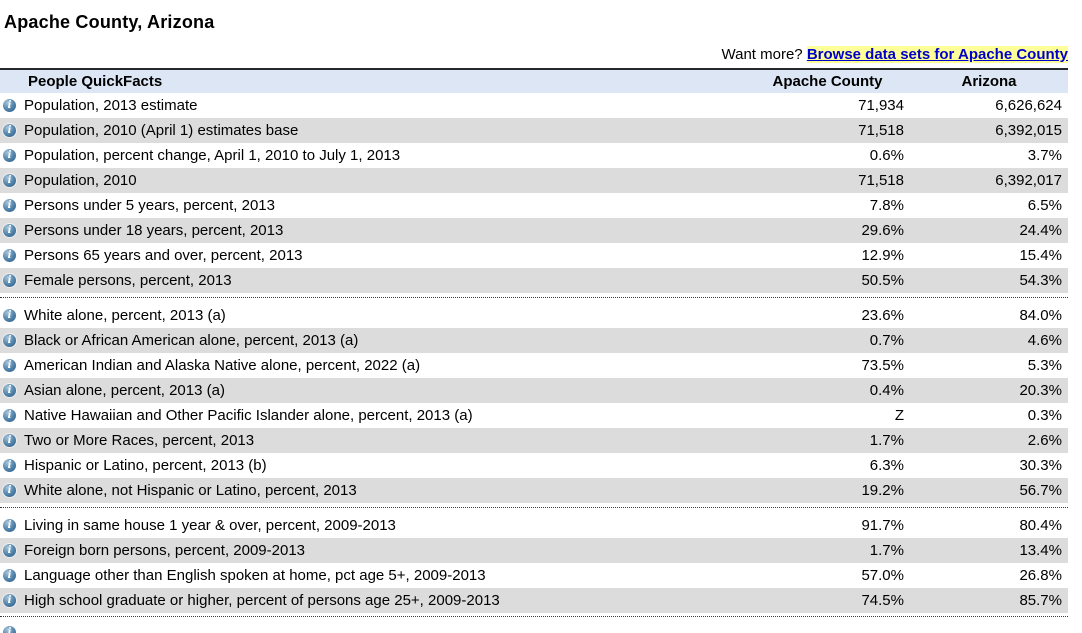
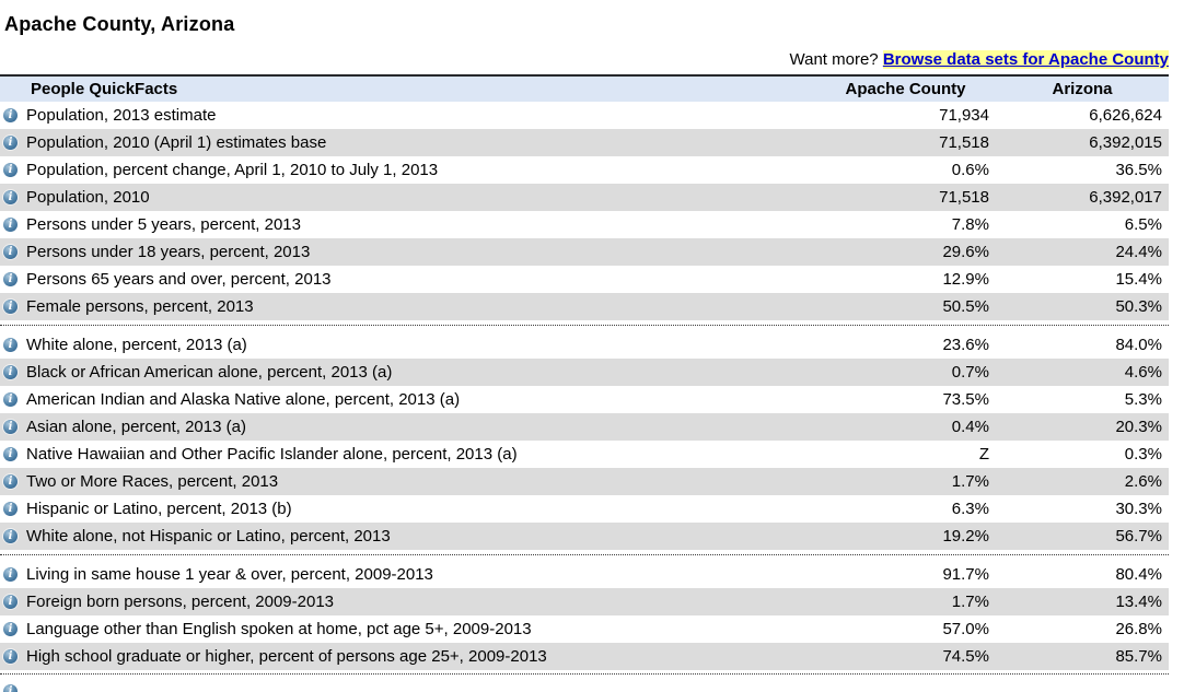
  Apache County, Arizona
  Want more? Browse data sets for Apache County
  People QuickFacts
  Apache County
  Arizona
  i
  Population, 2013 estimate
  71,934
  6,626,624
  i
  Population, 2010 (April 1) estimates base
  71,518
  6,392,015
  i
  Population, percent change, April 1, 2010 to July 1, 2013
  0.6%
- 3.7%
+ 36.5%
  i
  Population, 2010
  71,518
  6,392,017
  i
  Persons under 5 years, percent, 2013
  7.8%
  6.5%
  i
  Persons under 18 years, percent, 2013
  29.6%
  24.4%
  i
  Persons 65 years and over, percent, 2013
  12.9%
  15.4%
  i
  Female persons, percent, 2013
  50.5%
- 54.3%
+ 50.3%
  i
  White alone, percent, 2013 (a)
  23.6%
  84.0%
  i
  Black or African American alone, percent, 2013 (a)
  0.7%
  4.6%
  i
- American Indian and Alaska Native alone, percent, 2022 (a)
+ American Indian and Alaska Native alone, percent, 2013 (a)
  73.5%
  5.3%
  i
  Asian alone, percent, 2013 (a)
  0.4%
  20.3%
  i
  Native Hawaiian and Other Pacific Islander alone, percent, 2013 (a)
  Z
  0.3%
  i
  Two or More Races, percent, 2013
  1.7%
  2.6%
  i
  Hispanic or Latino, percent, 2013 (b)
  6.3%
  30.3%
  i
  White alone, not Hispanic or Latino, percent, 2013
  19.2%
  56.7%
  i
  Living in same house 1 year & over, percent, 2009-2013
  91.7%
  80.4%
  i
  Foreign born persons, percent, 2009-2013
  1.7%
  13.4%
  i
  Language other than English spoken at home, pct age 5+, 2009-2013
  57.0%
  26.8%
  i
  High school graduate or higher, percent of persons age 25+, 2009-2013
  74.5%
  85.7%
